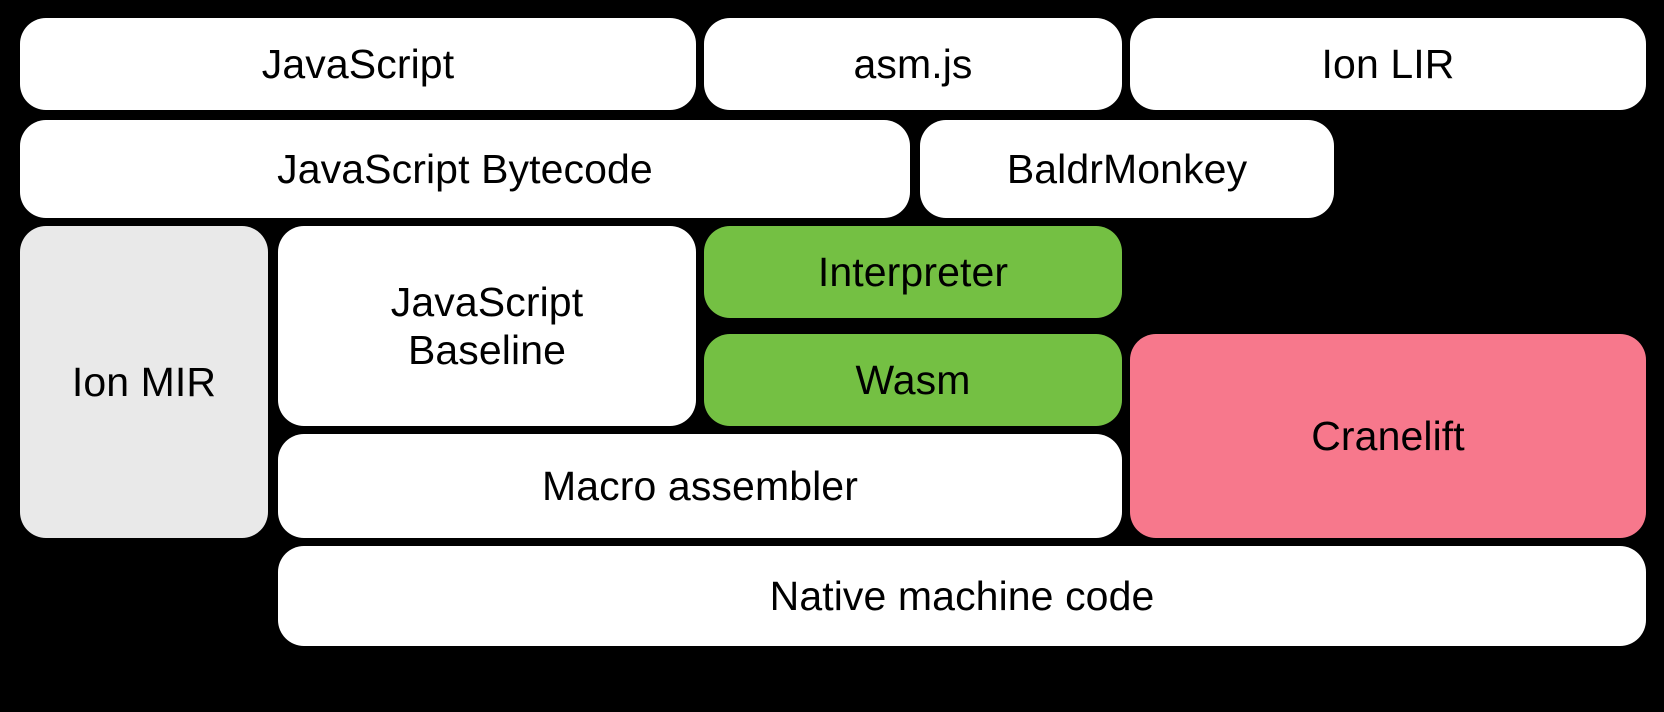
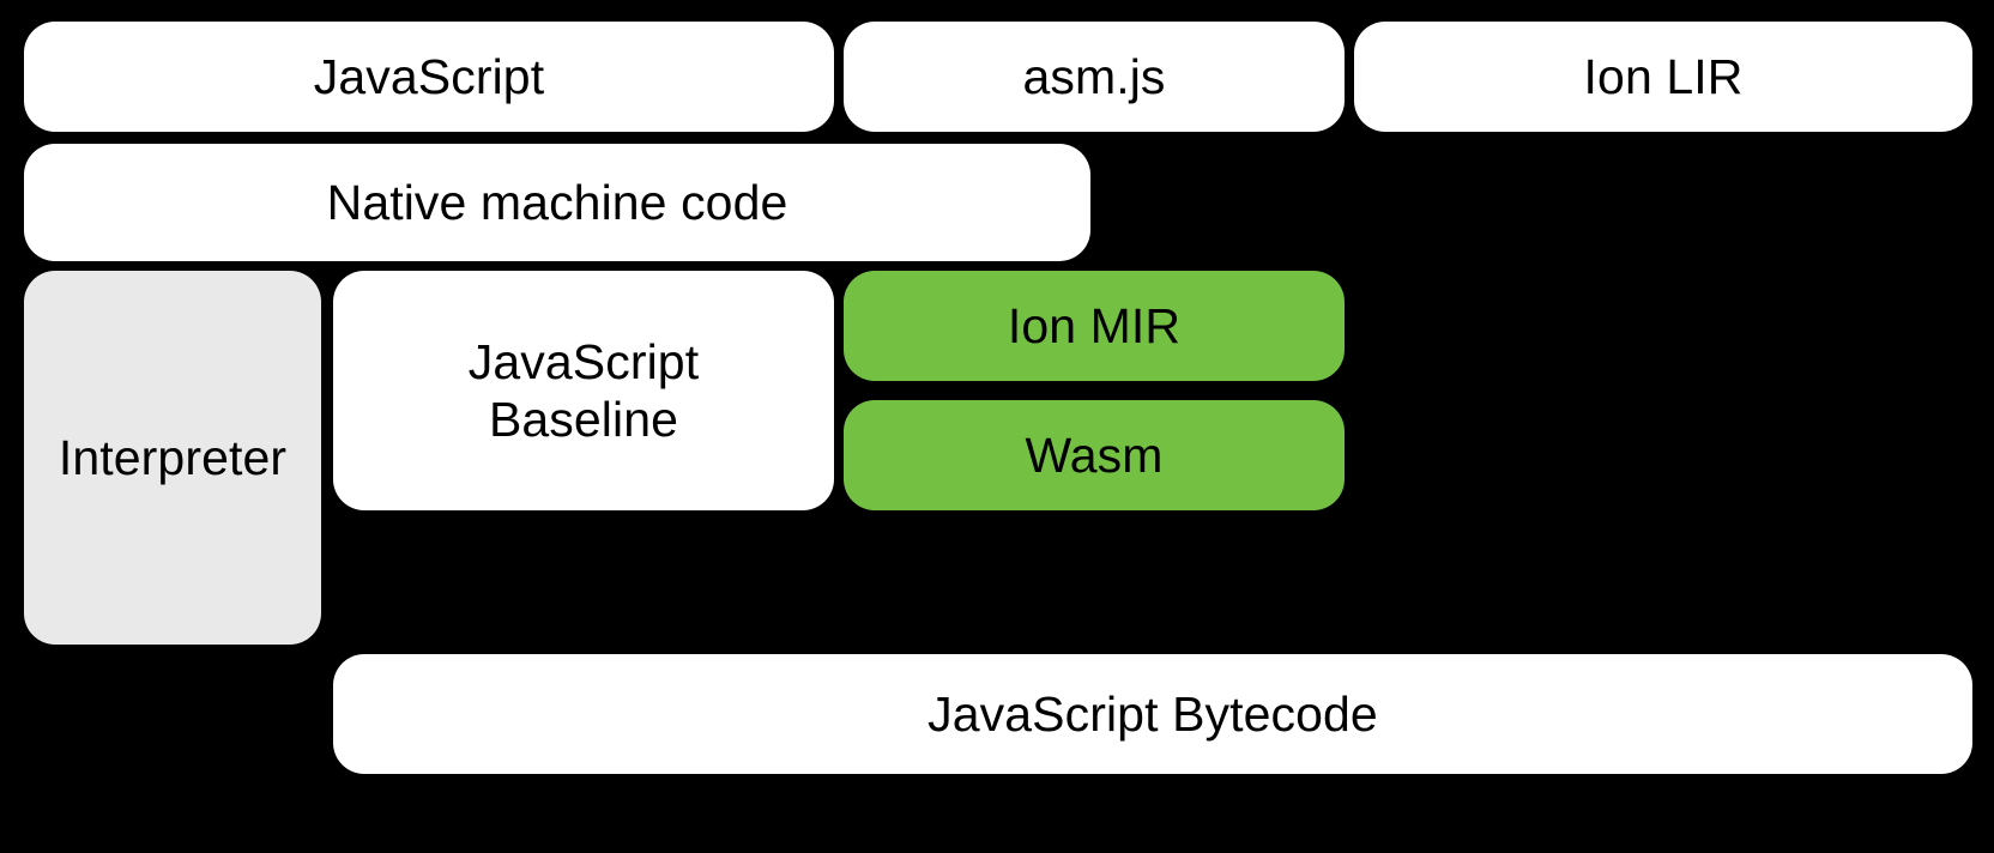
  JavaScript
  asm.js
  Ion LIR
- JavaScript Bytecode
+ Native machine code
- BaldrMonkey
- Ion MIR
+ Interpreter
  JavaScript
  Baseline
- Interpreter
+ Ion MIR
  Wasm
- Cranelift
- Macro assembler
- Native machine code
+ JavaScript Bytecode
